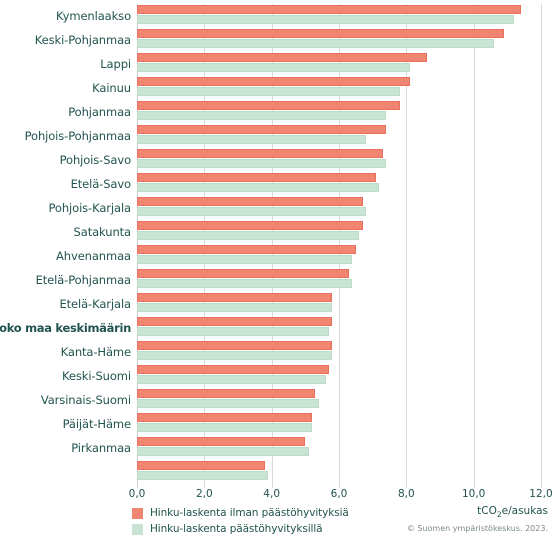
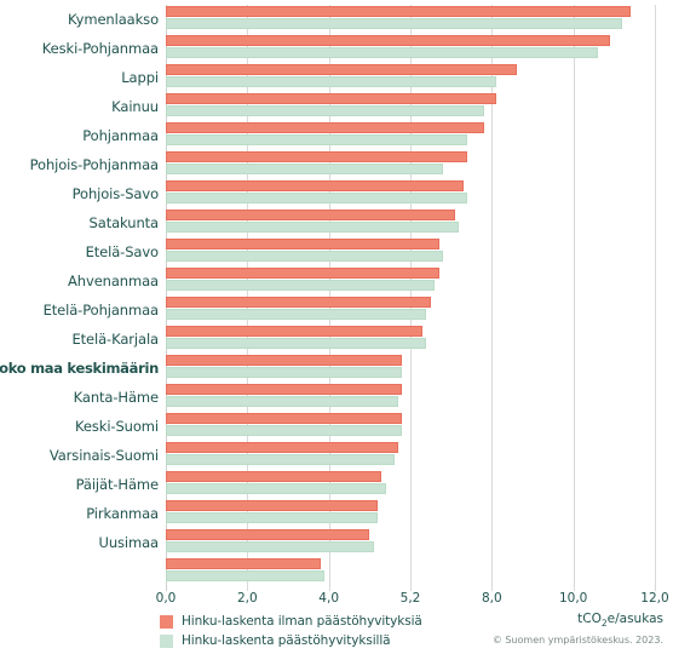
  Kymenlaakso
  Keski-Pohjanmaa
  Lappi
  Kainuu
  Pohjanmaa
  Pohjois-Pohjanmaa
  Pohjois-Savo
- Etelä-Savo
+ Satakunta
- Pohjois-Karjala
- Satakunta
+ Etelä-Savo
  Ahvenanmaa
  Etelä-Pohjanmaa
  Etelä-Karjala
  oko maa keskimäärin
  Kanta-Häme
  Keski-Suomi
  Varsinais-Suomi
  Päijät-Häme
  Pirkanmaa
+ Uusimaa
  0,0
  2,0
  4,0
- 6,0
+ 5,2
  8,0
  10,0
  12,0
  Hinku-laskenta ilman päästöhyvityksiä
  Hinku-laskenta päästöhyvityksillä
  tCO2e/asukas
  © Suomen ympäristökeskus. 2023.
